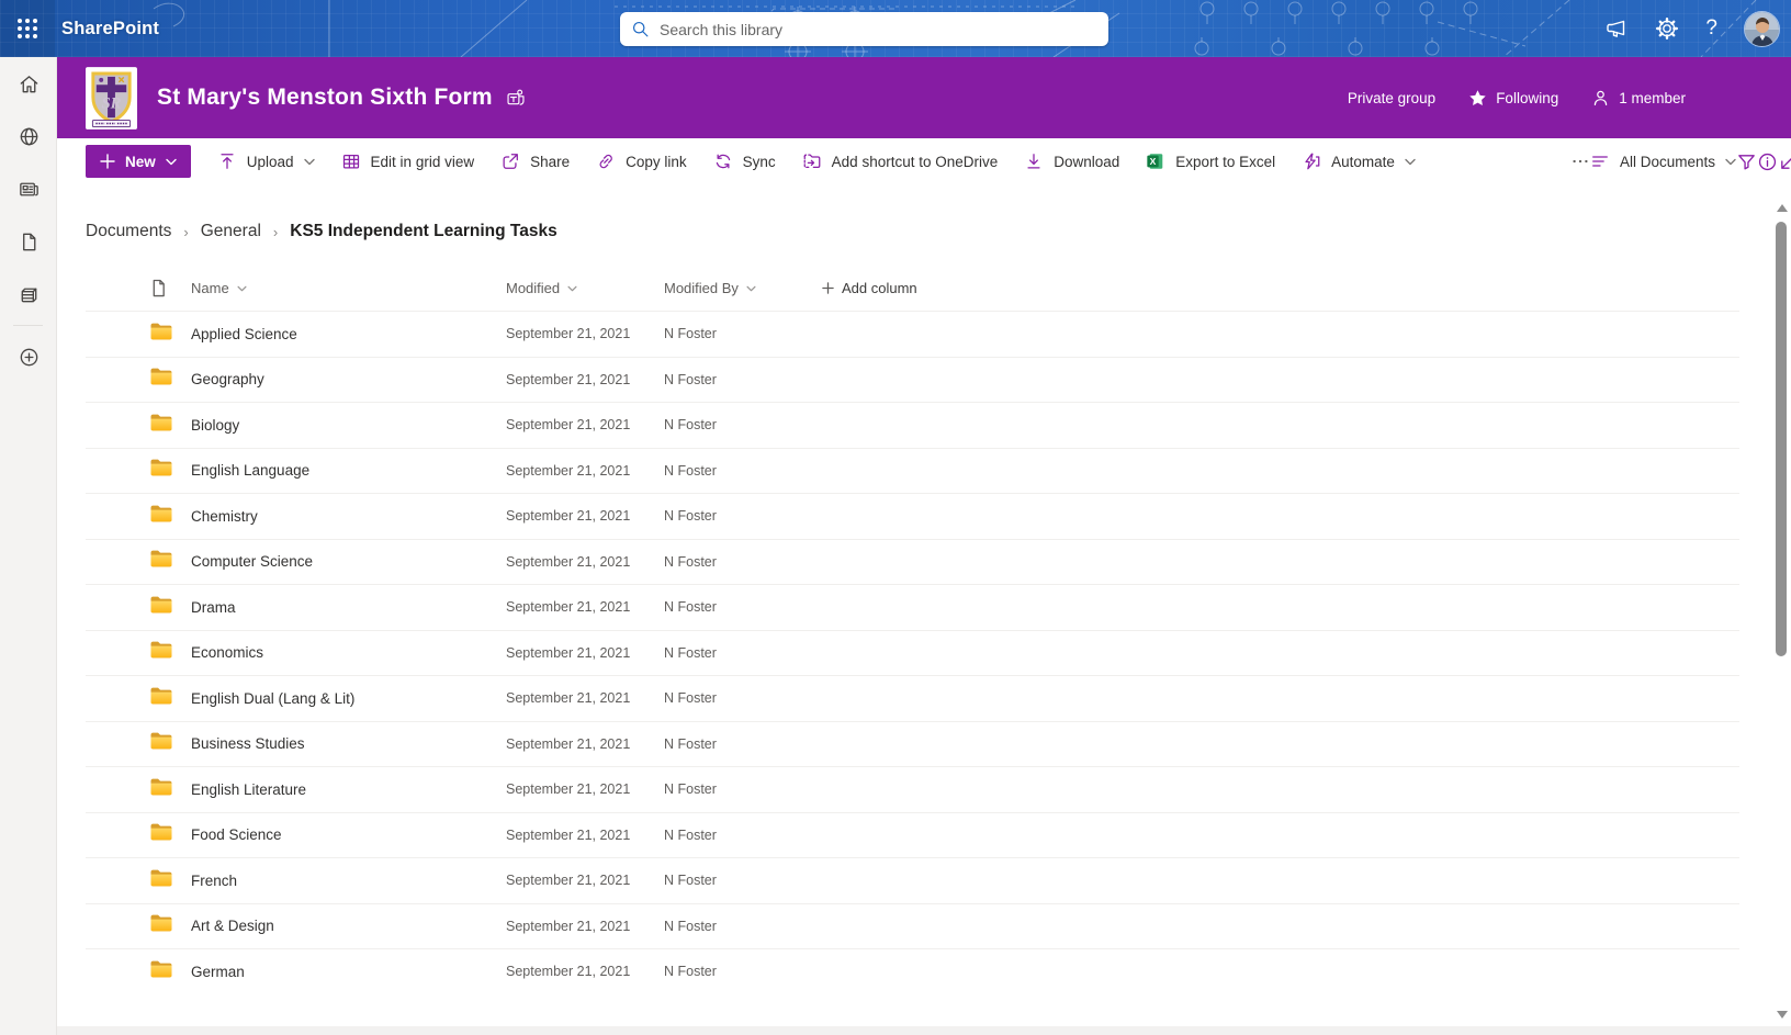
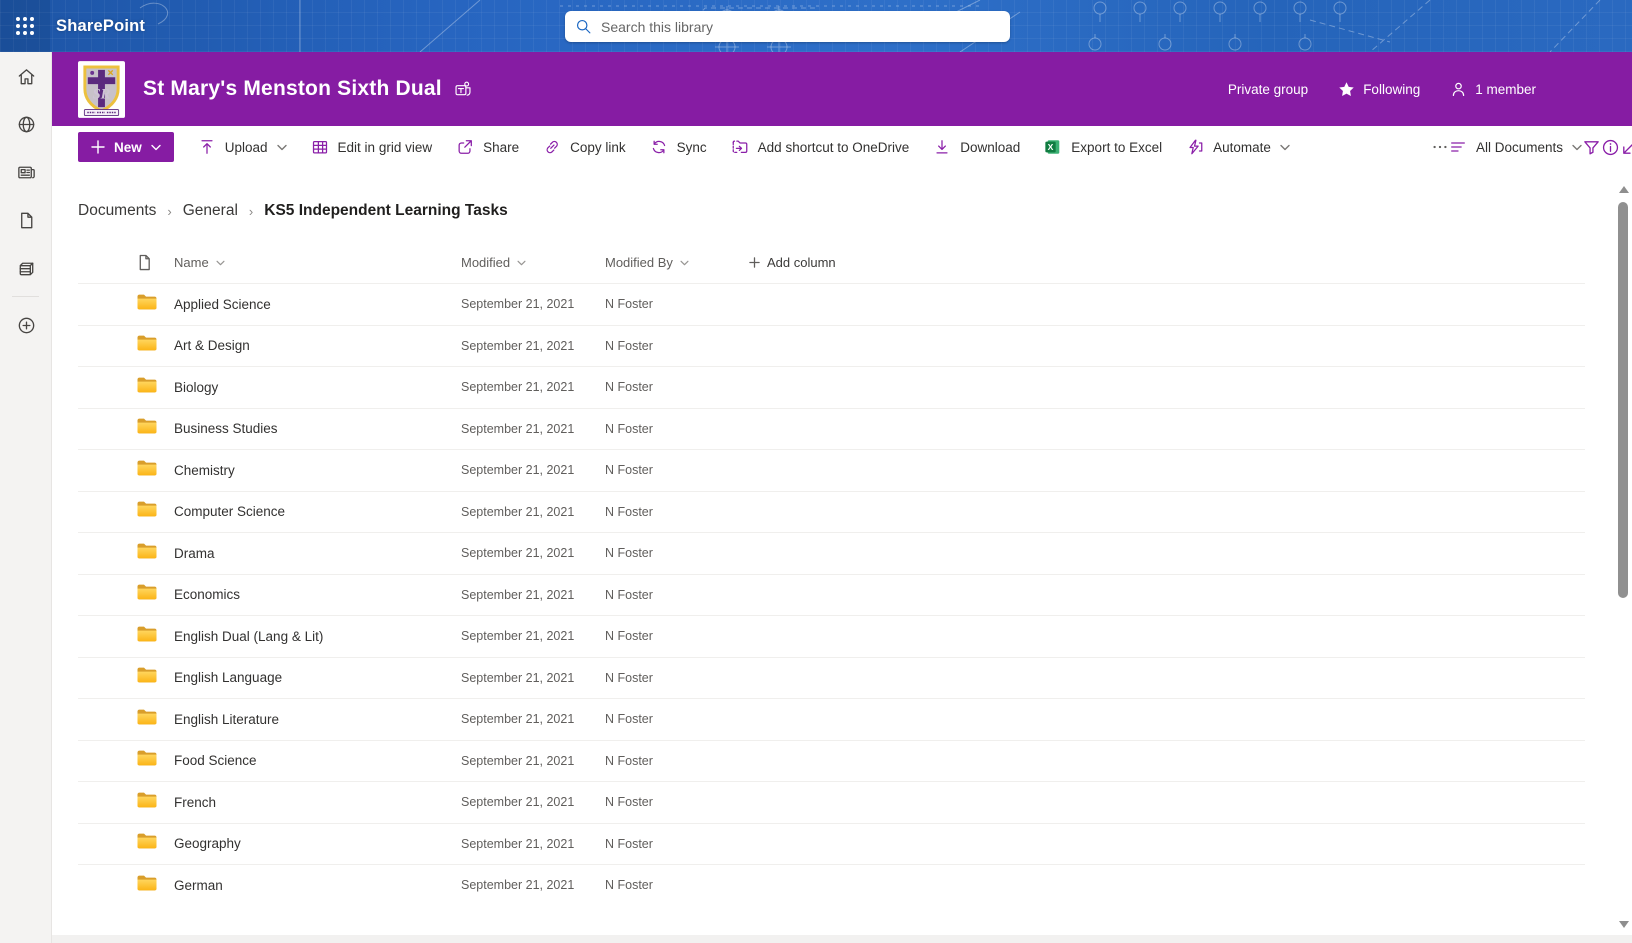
  SharePoint
  Search this library
- ?
  SR
- St Mary's Menston Sixth Form
+ St Mary's Menston Sixth Dual
  Private group
  Following
  1 member
  New
  Upload
  Edit in grid view
  Share
  Copy link
  Sync
  Add shortcut to OneDrive
  Download
  X
  Export to Excel
  Automate
  All Documents
  Documents
  ›
  General
  ›
  KS5 Independent Learning Tasks
  Name
  Modified
  Modified By
  Add column
  Applied Science
  September 21, 2021
  N Foster
- Geography
+ Art & Design
  September 21, 2021
  N Foster
  Biology
  September 21, 2021
  N Foster
- English Language
+ Business Studies
  September 21, 2021
  N Foster
  Chemistry
  September 21, 2021
  N Foster
  Computer Science
  September 21, 2021
  N Foster
  Drama
  September 21, 2021
  N Foster
  Economics
  September 21, 2021
  N Foster
  English Dual (Lang & Lit)
  September 21, 2021
  N Foster
- Business Studies
+ English Language
  September 21, 2021
  N Foster
  English Literature
  September 21, 2021
  N Foster
  Food Science
  September 21, 2021
  N Foster
  French
  September 21, 2021
  N Foster
- Art & Design
+ Geography
  September 21, 2021
  N Foster
  German
  September 21, 2021
  N Foster
